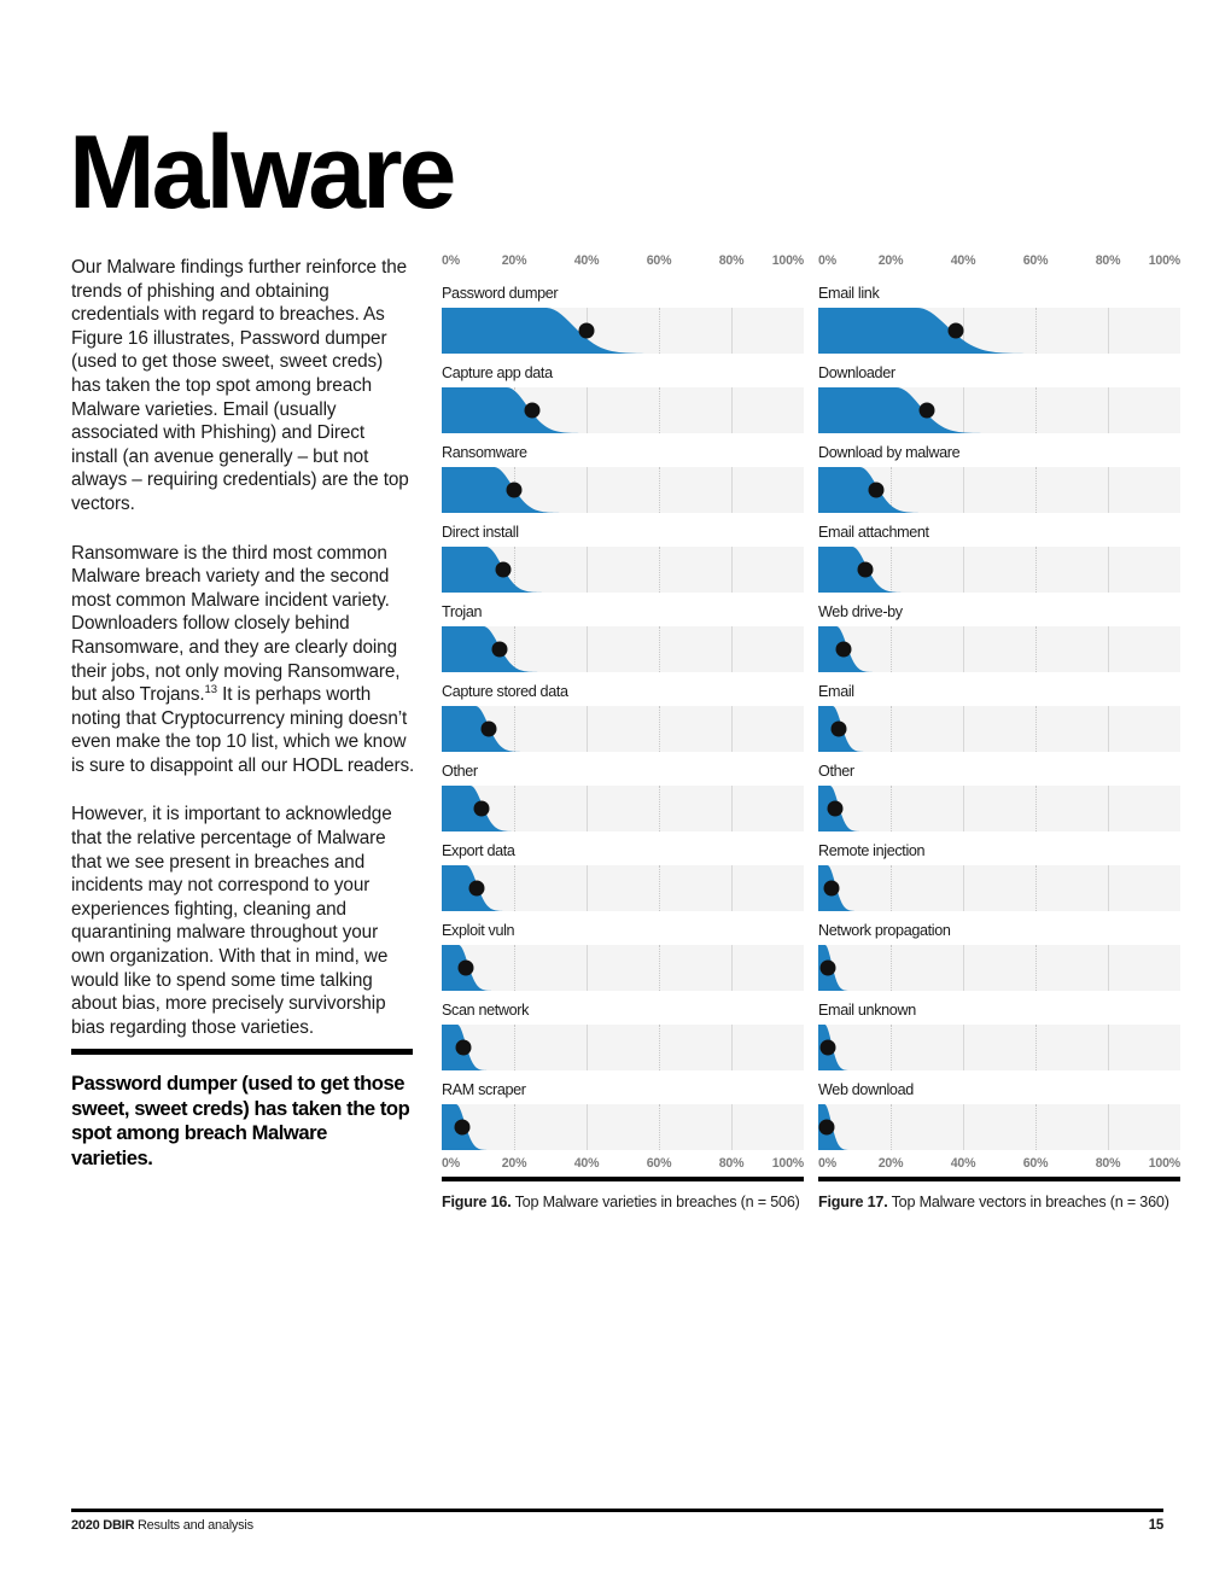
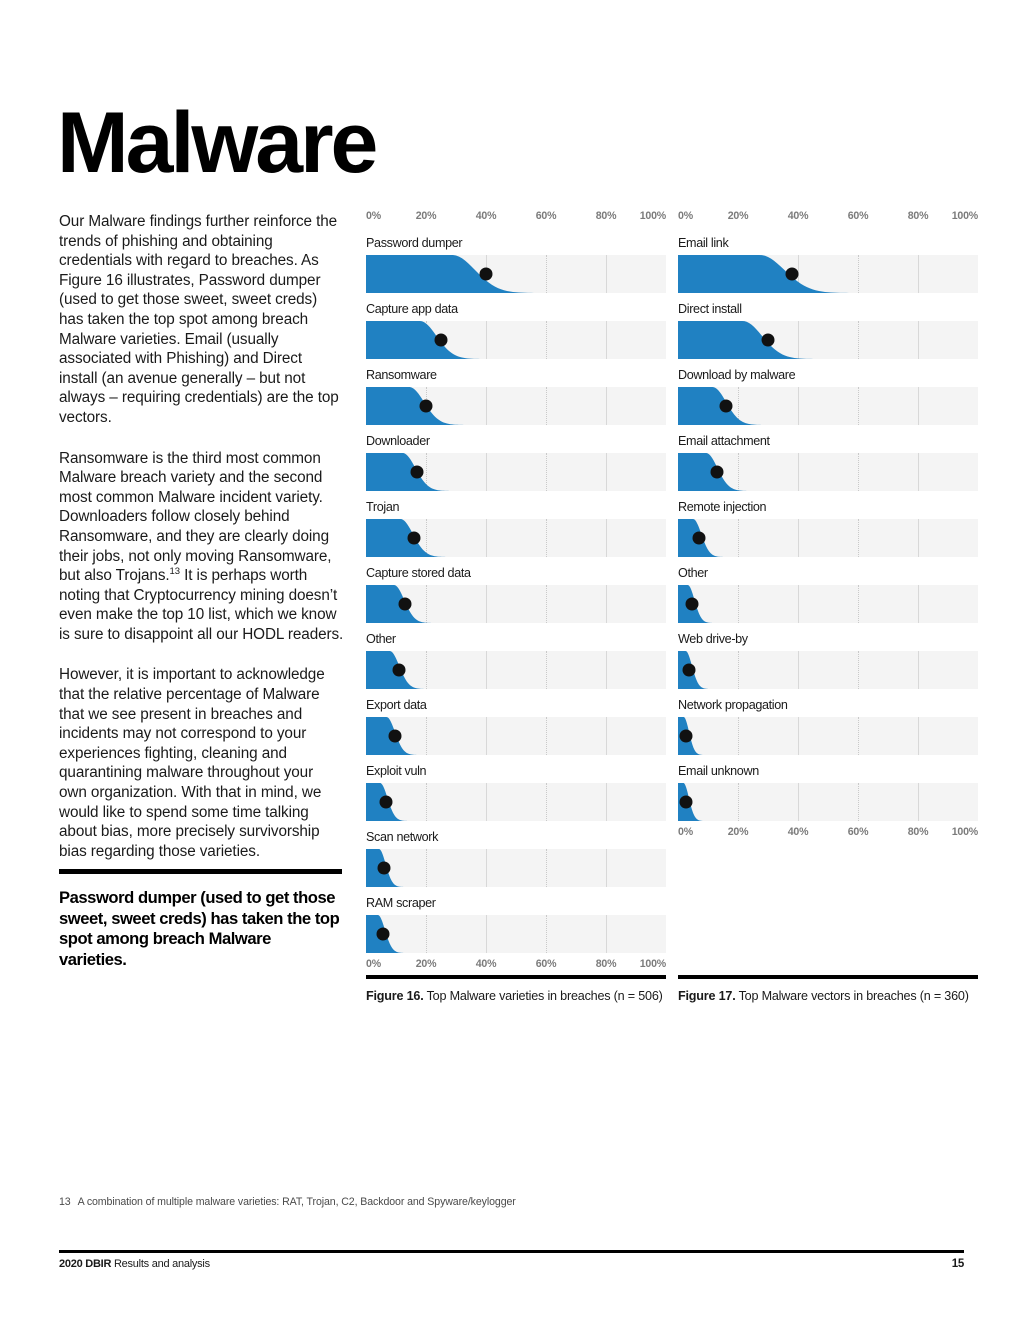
  Malware
  Our Malware findings further reinforce the trends of phishing and obtaining credentials with regard to breaches. As Figure 16 illustrates, Password dumper (used to get those sweet, sweet creds) has taken the top spot among breach Malware varieties. Email (usually associated with Phishing) and Direct install (an avenue generally – but not always – requiring credentials) are the top vectors.
  Ransomware is the third most common Malware breach variety and the second most common Malware incident variety. Downloaders follow closely behind Ransomware, and they are clearly doing their jobs, not only moving Ransomware, but also Trojans.13 It is perhaps worth noting that Cryptocurrency mining doesn’t even make the top 10 list, which we know is sure to disappoint all our HODL readers.
  However, it is important to acknowledge that the relative percentage of Malware that we see present in breaches and incidents may not correspond to your experiences fighting, cleaning and quarantining malware throughout your own organization. With that in mind, we would like to spend some time talking about bias, more precisely survivorship bias regarding those varieties.
  Password dumper (used to get those sweet, sweet creds) has taken the top spot among breach Malware varieties.
  0%
  20%
  40%
  60%
  80%
  100%
  Password dumper
  Capture app data
  Ransomware
- Direct install
+ Downloader
  Trojan
  Capture stored data
  Other
  Export data
  Exploit vuln
  Scan network
  RAM scraper
  0%
  20%
  40%
  60%
  80%
  100%
  0%
  20%
  40%
  60%
  80%
  100%
  Email link
- Downloader
+ Direct install
  Download by malware
  Email attachment
- Web drive-by
+ Remote injection
- Email
  Other
- Remote injection
+ Web drive-by
  Network propagation
  Email unknown
- Web download
  0%
  20%
  40%
  60%
  80%
  100%
  Figure 16. Top Malware varieties in breaches (n = 506)
  Figure 17. Top Malware vectors in breaches (n = 360)
+ 13 A combination of multiple malware varieties: RAT, Trojan, C2, Backdoor and Spyware/keylogger
  15
  2020 DBIR Results and analysis
